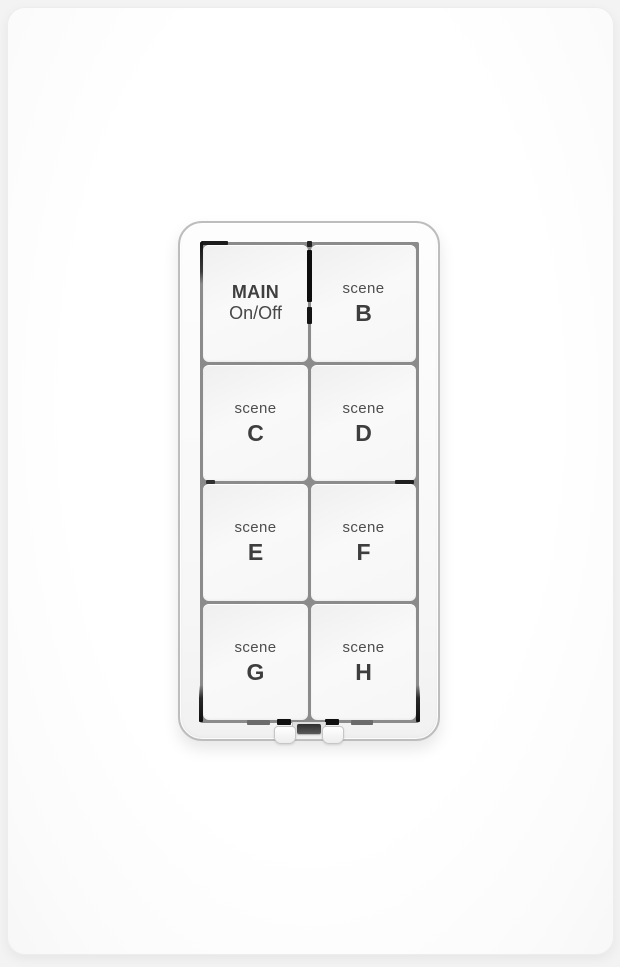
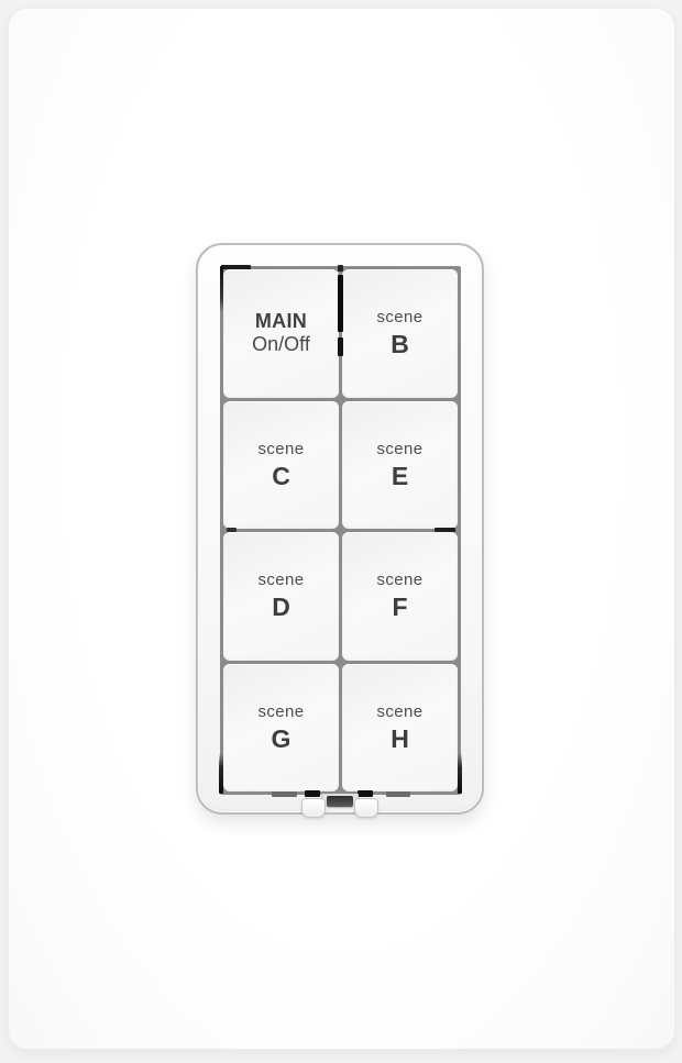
  MAIN
  On/Off
  scene
  B
  scene
  C
  scene
- D
+ E
  scene
- E
+ D
  scene
  F
  scene
  G
  scene
  H
